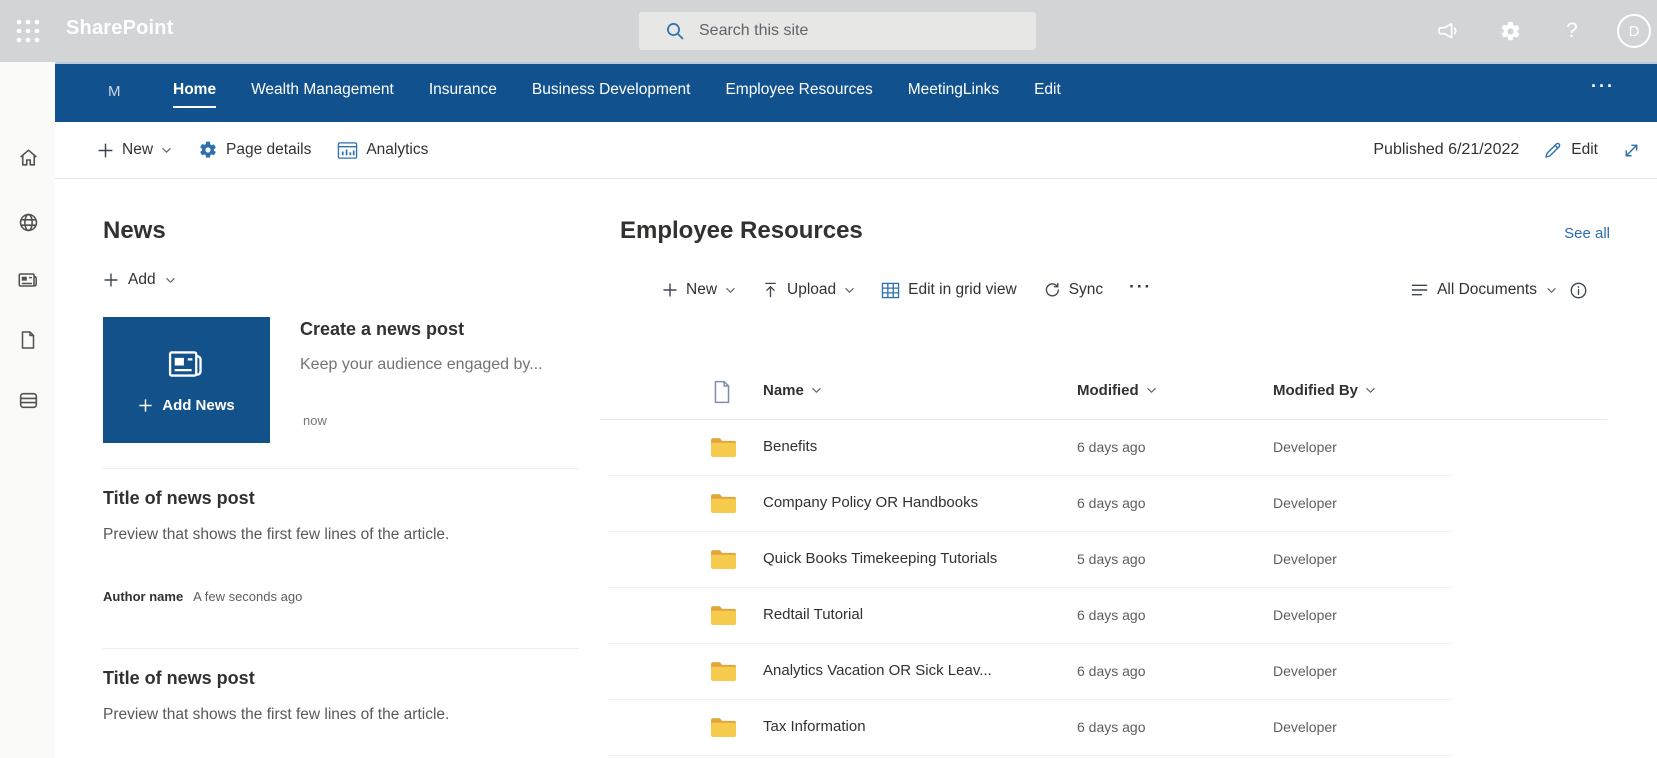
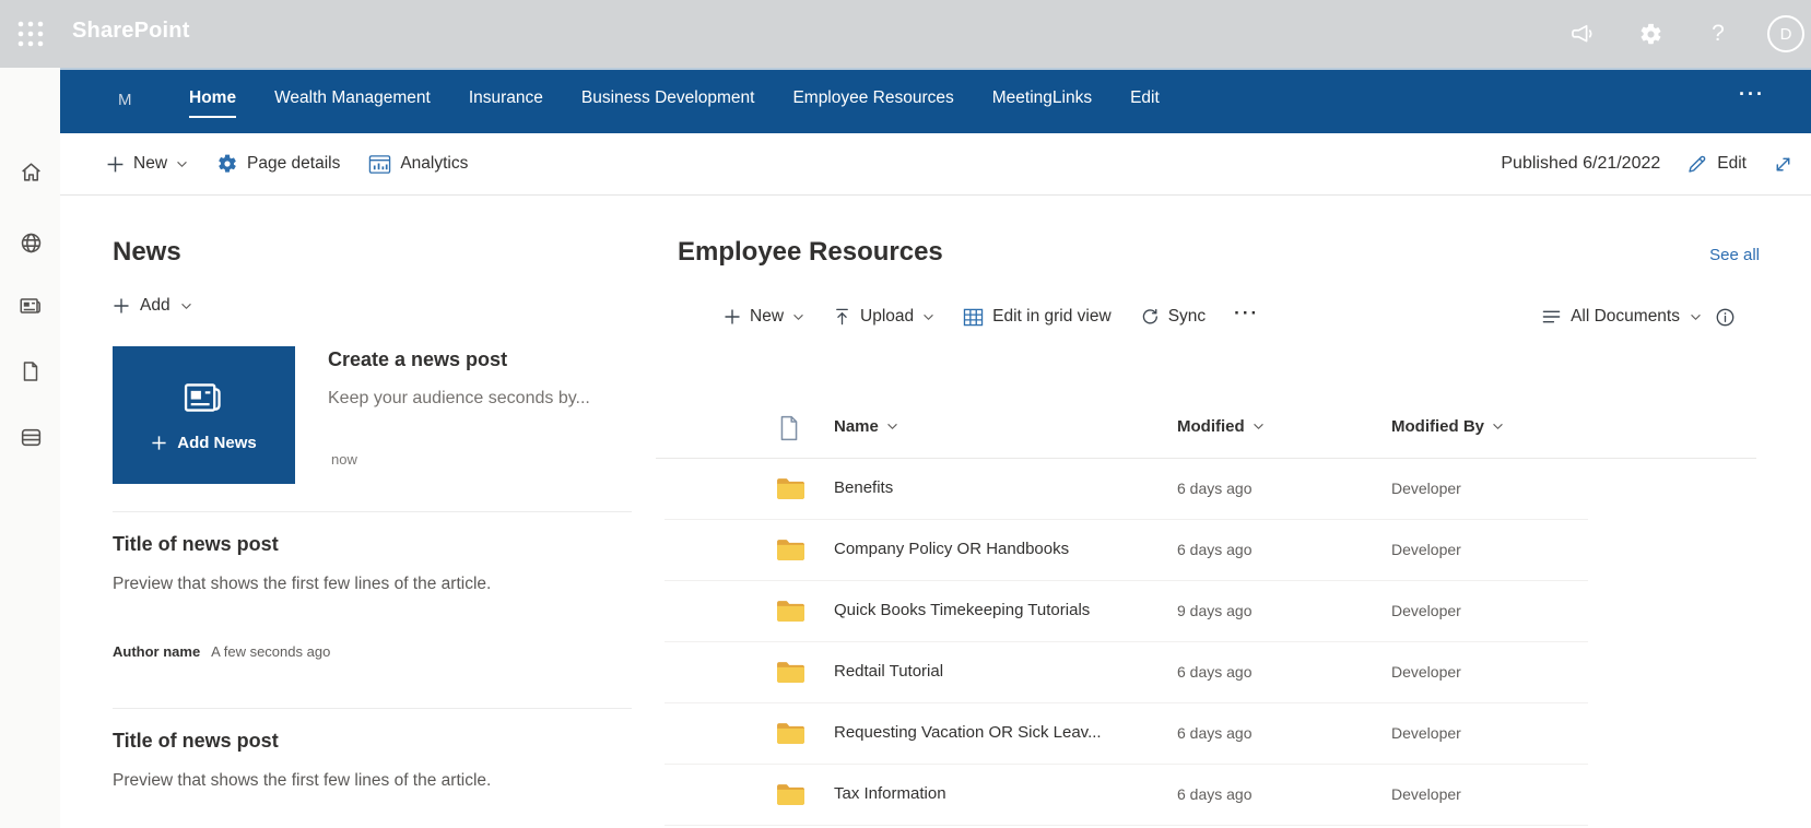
  SharePoint
- Search this site
  ?
  D
  M
  Home
  Wealth Management
  Insurance
  Business Development
  Employee Resources
  MeetingLinks
  Edit
  ···
  New
  Page details
  Analytics
  Published 6/21/2022
  Edit
  News
  Add
  Add News
  Create a news post
- Keep your audience engaged by...
+ Keep your audience seconds by...
  now
  Title of news post
  Preview that shows the first few lines of the article.
  Author name
  A few seconds ago
  Title of news post
  Preview that shows the first few lines of the article.
  Employee Resources
  See all
  New
  Upload
  Edit in grid view
  Sync
  ···
  All Documents
  Name
  Modified
  Modified By
  Benefits
  6 days ago
  Developer
  Company Policy OR Handbooks
  6 days ago
  Developer
  Quick Books Timekeeping Tutorials
- 5 days ago
+ 9 days ago
  Developer
  Redtail Tutorial
  6 days ago
  Developer
- Analytics Vacation OR Sick Leav...
+ Requesting Vacation OR Sick Leav...
  6 days ago
  Developer
  Tax Information
  6 days ago
  Developer
